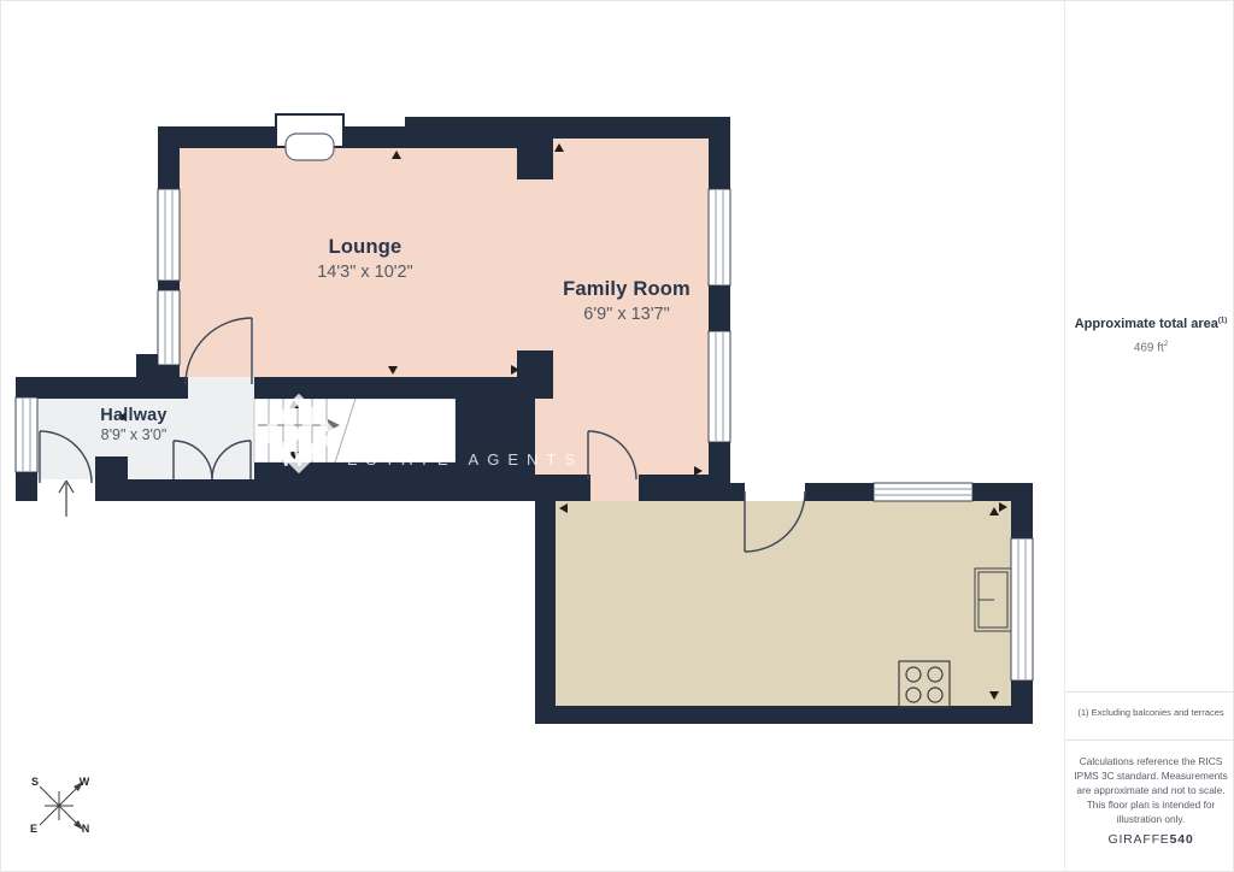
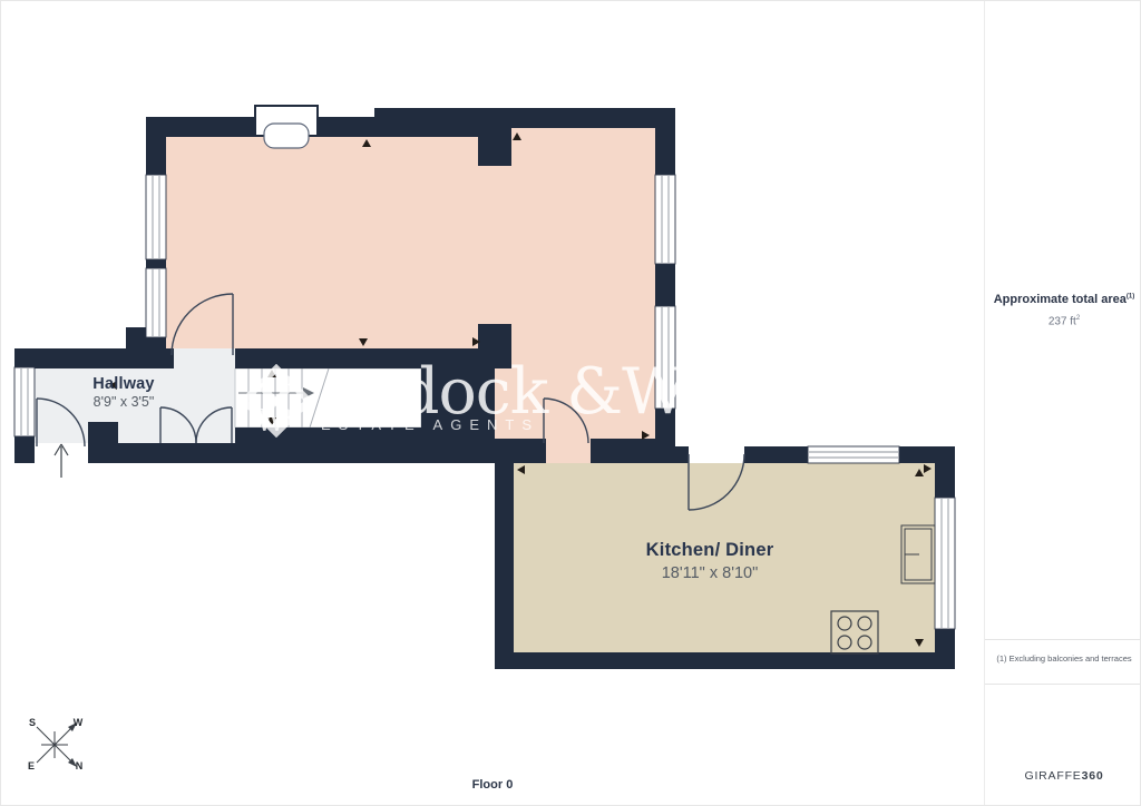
  S
  W
  E
  N
  W
+ dock &Was
  ESTATE AGENTS
- Lounge
- 14'3" x 10'2"
- Family Room
- 6'9" x 13'7"
  Hallway
- 8'9" x 3'0"
+ 8'9" x 3'5"
+ Kitchen/ Diner
+ 18'11" x 8'10"
+ Floor 0
  Approximate total area
- 469 ft
+ 237 ft
  (1) Excluding balconies and terraces
- Calculations reference the RICS IPMS 3C standard. Measurements are approximate and not to scale. This floor plan is intended for illustration only.
- GIRAFFE540
+ GIRAFFE360
